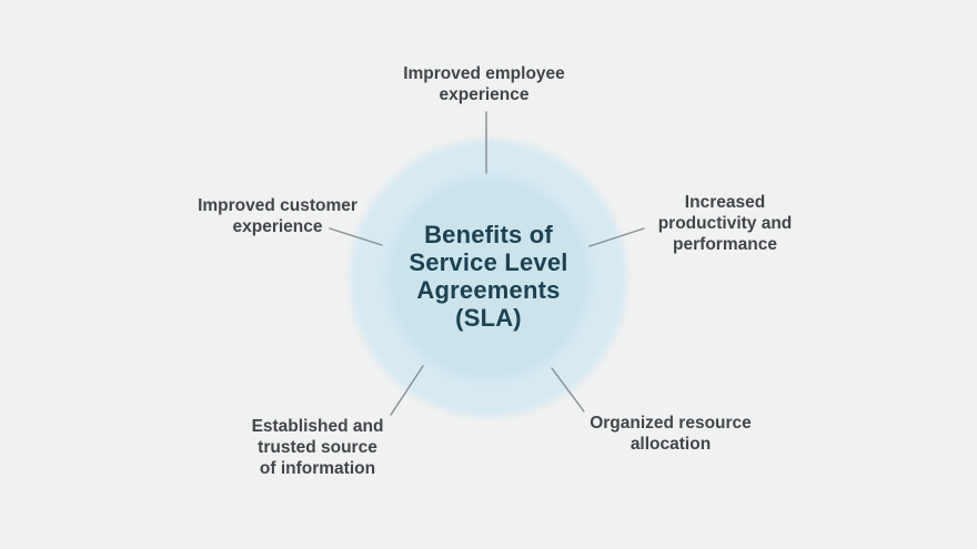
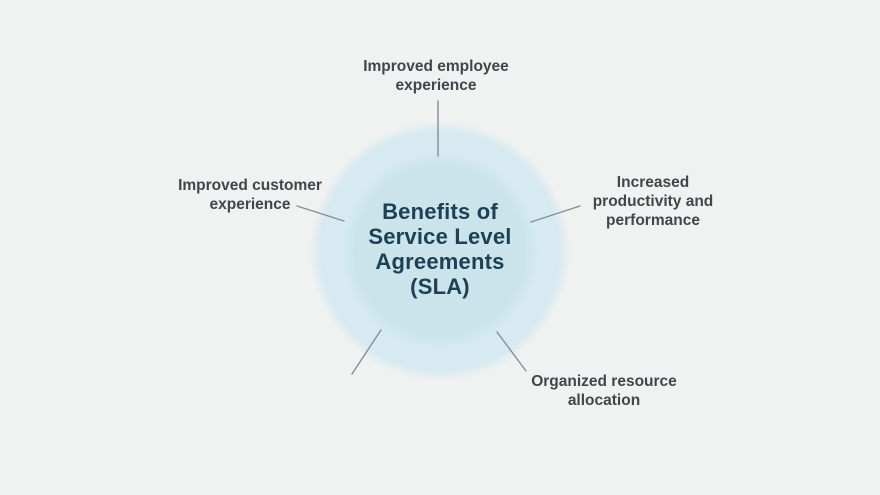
  Benefits of
  Service Level
  Agreements
  (SLA)
  Improved employee
  experience
  Increased
  productivity and
  performance
  Organized resource
  allocation
- Established and
- trusted source
- of information
  Improved customer
  experience
